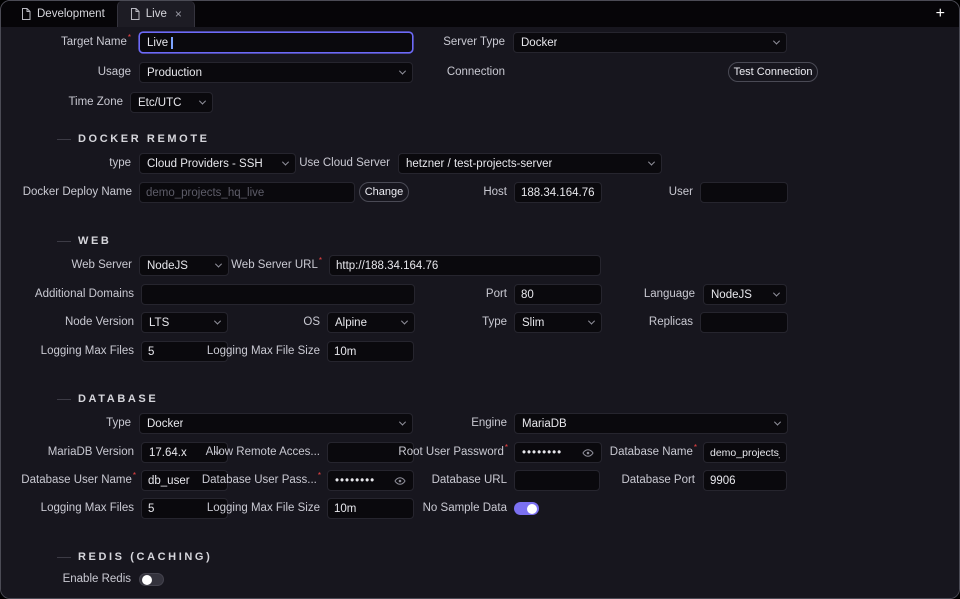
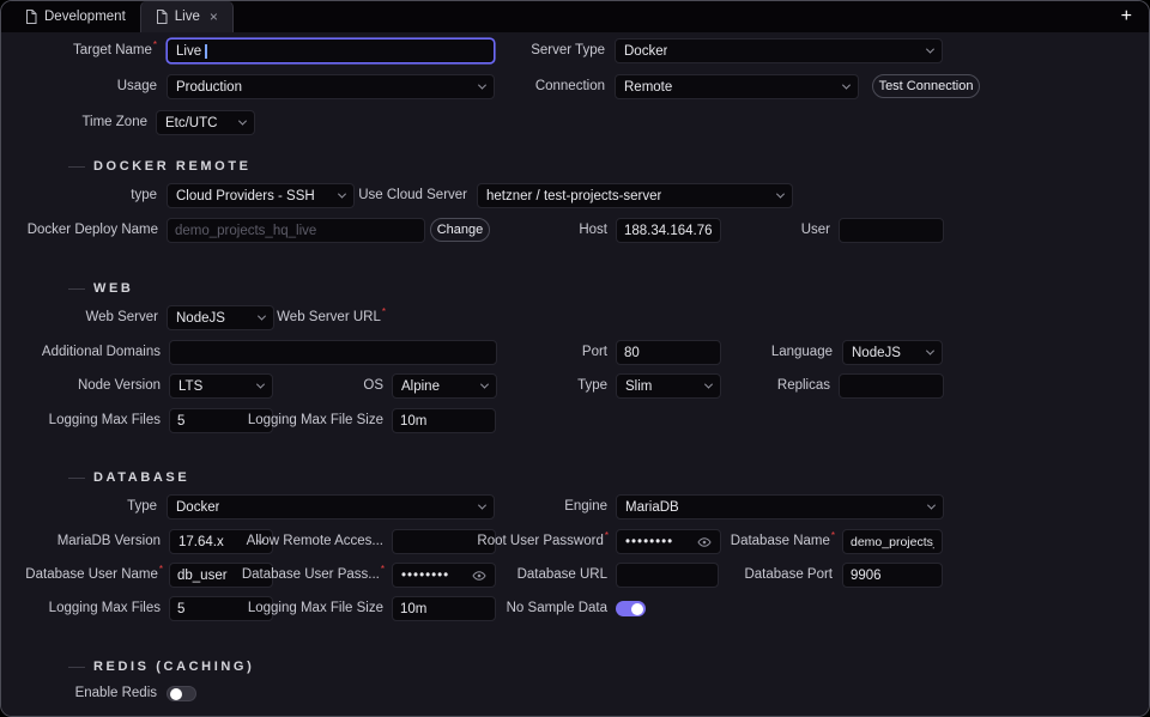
  Development
  Live
  ×
  +
  Target Name*
  Live
  Server Type
  Docker
  Usage
  Production
  Connection
+ Remote
  Test Connection
  Time Zone
  Etc/UTC
  DOCKER REMOTE
  type
  Cloud Providers - SSH
  Use Cloud Server
  hetzner / test-projects-server
  Docker Deploy Name
  demo_projects_hq_live
  Change
  Host
  188.34.164.76
  User
  WEB
  Web Server
  NodeJS
  Web Server URL*
- http://188.34.164.76
  Additional Domains
  Port
  80
  Language
  NodeJS
  Node Version
  LTS
  OS
  Alpine
  Type
  Slim
  Replicas
  Logging Max Files
  5
  Logging Max File Size
  10m
  DATABASE
  Type
  Docker
  Engine
  MariaDB
  MariaDB Version
  17.64.x
  Allow Remote Acces...
  Root User Password*
  ••••••••
  Database Name*
  demo_projects
  Database User Name*
  db_user
  Database User Pass...*
  ••••••••
  Database URL
  Database Port
  9906
  Logging Max Files
  5
  Logging Max File Size
  10m
  No Sample Data
  REDIS (CACHING)
  Enable Redis
